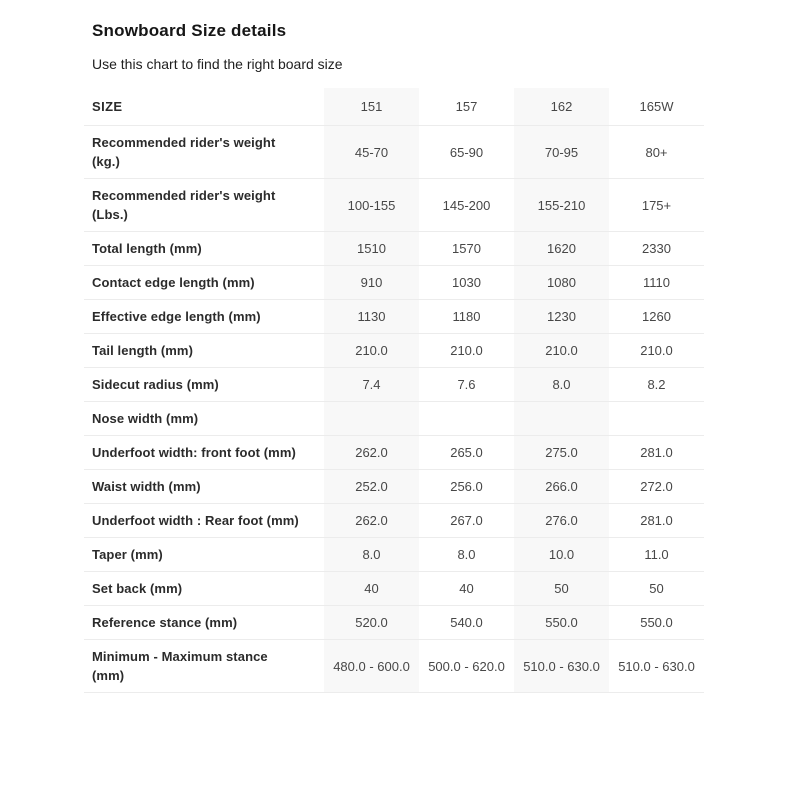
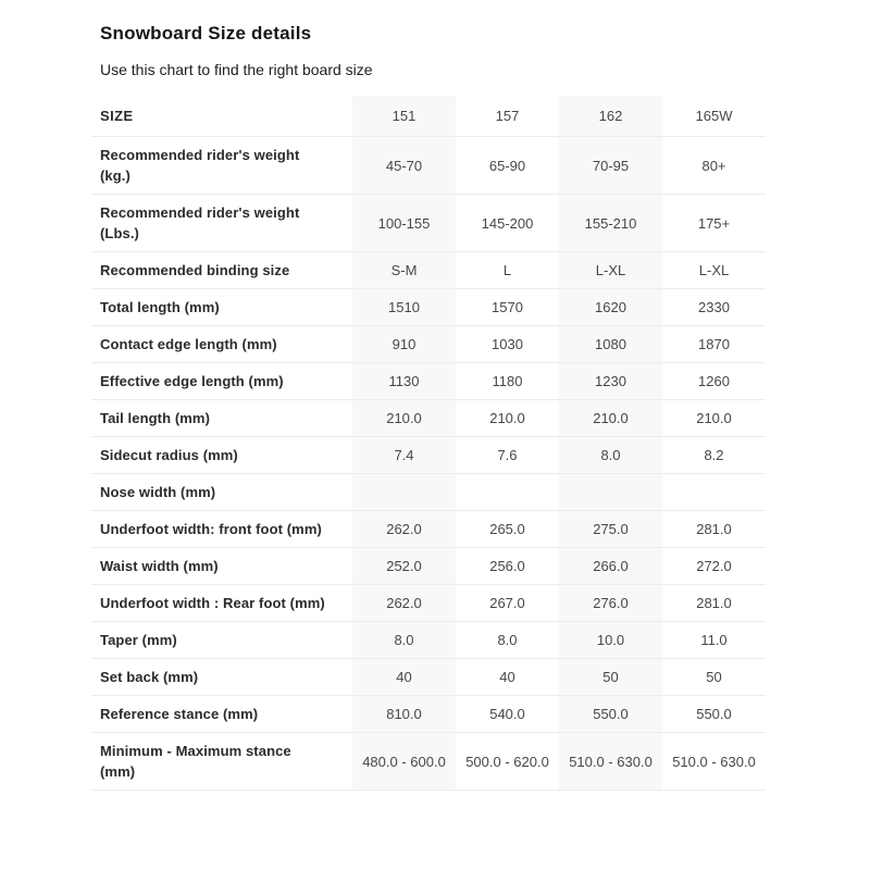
  Snowboard Size details
  Use this chart to find the right board size
  SIZE	151	157	162	165W
  Recommended rider's weight (kg.)	45-70	65-90	70-95	80+
  Recommended rider's weight (Lbs.)	100-155	145-200	155-210	175+
+ Recommended binding size	S-M	L	L-XL	L-XL
  Total length (mm)	1510	1570	1620	2330
- Contact edge length (mm)	910	1030	1080	1110
+ Contact edge length (mm)	910	1030	1080	1870
  Effective edge length (mm)	1130	1180	1230	1260
  Tail length (mm)	210.0	210.0	210.0	210.0
  Sidecut radius (mm)	7.4	7.6	8.0	8.2
  Nose width (mm)
  Underfoot width: front foot (mm)	262.0	265.0	275.0	281.0
  Waist width (mm)	252.0	256.0	266.0	272.0
  Underfoot width : Rear foot (mm)	262.0	267.0	276.0	281.0
  Taper (mm)	8.0	8.0	10.0	11.0
  Set back (mm)	40	40	50	50
- Reference stance (mm)	520.0	540.0	550.0	550.0
+ Reference stance (mm)	810.0	540.0	550.0	550.0
  Minimum - Maximum stance (mm)	480.0 - 600.0	500.0 - 620.0	510.0 - 630.0	510.0 - 630.0
